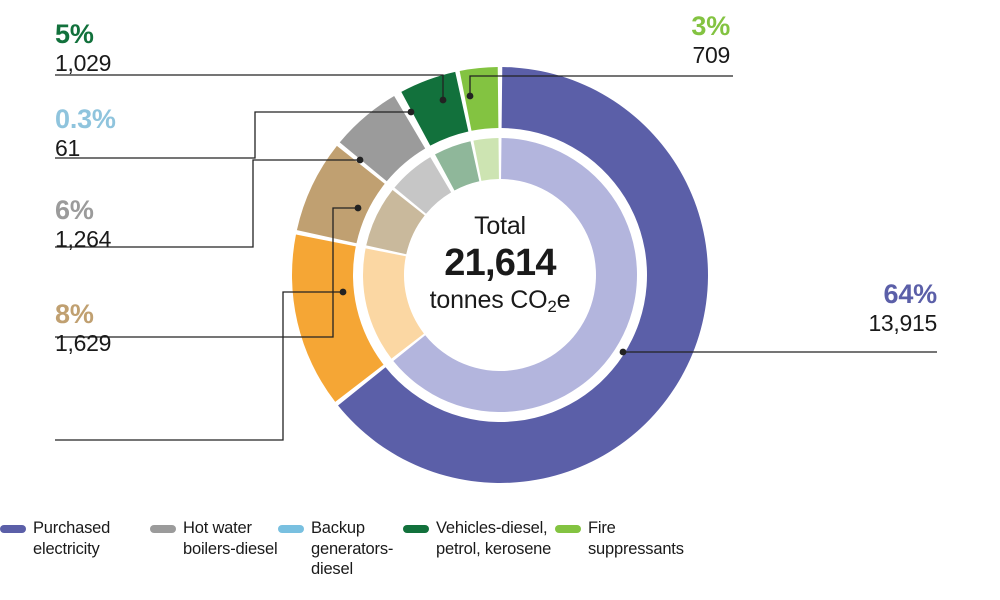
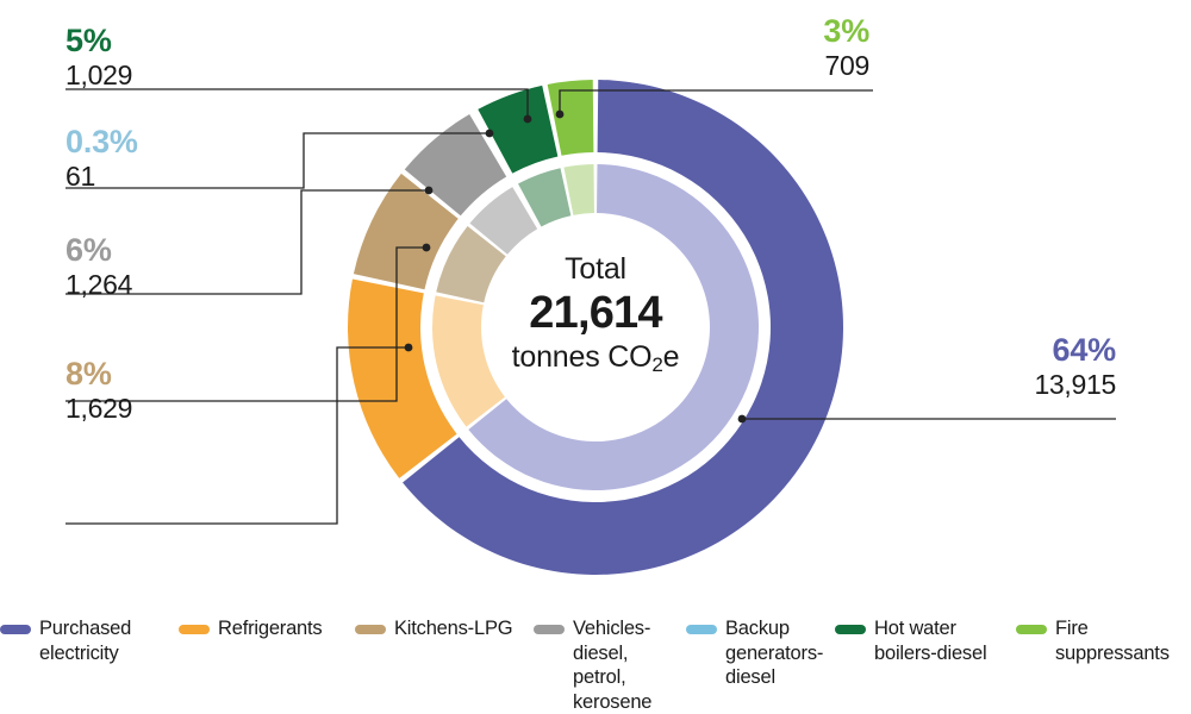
  Total
  21,614
  tonnes CO2e
  5%
  1,029
  0.3%
  61
  6%
  1,264
  8%
  1,629
  3%
  709
  64%
  13,915
  Purchased electricity
+ Refrigerants
+ Kitchens-LPG
- Hot water boilers-diesel
+ Vehicles-diesel, petrol, kerosene
  Backup generators-diesel
- Vehicles-diesel, petrol, kerosene
+ Hot water boilers-diesel
  Fire suppressants
